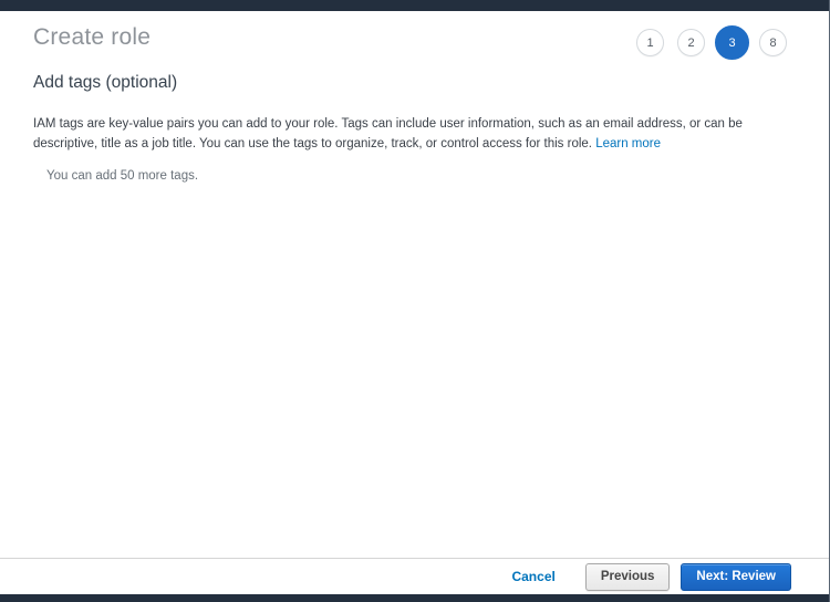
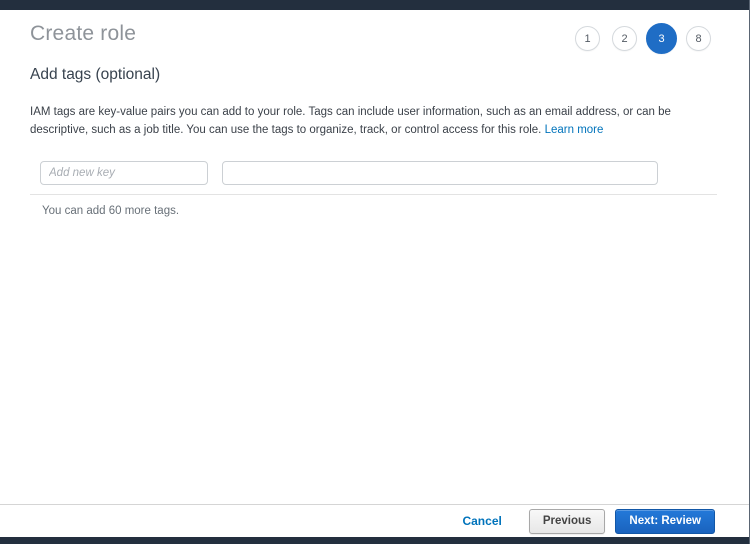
  Create role
  1
  2
  3
  8
  Add tags (optional)
- IAM tags are key-value pairs you can add to your role. Tags can include user information, such as an email address, or can be descriptive, title as a job title. You can use the tags to organize, track, or control access for this role. Learn more
+ IAM tags are key-value pairs you can add to your role. Tags can include user information, such as an email address, or can be descriptive, such as a job title. You can use the tags to organize, track, or control access for this role. Learn more
+ Add new key
- You can add 50 more tags.
+ You can add 60 more tags.
  Cancel
  Previous
  Next: Review
